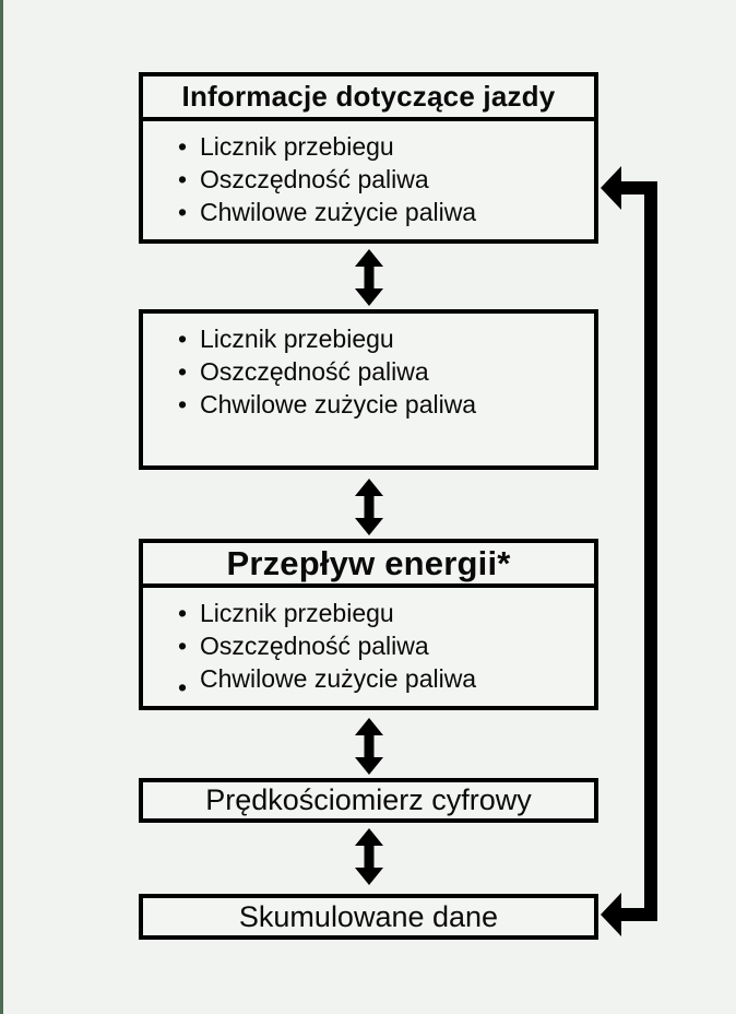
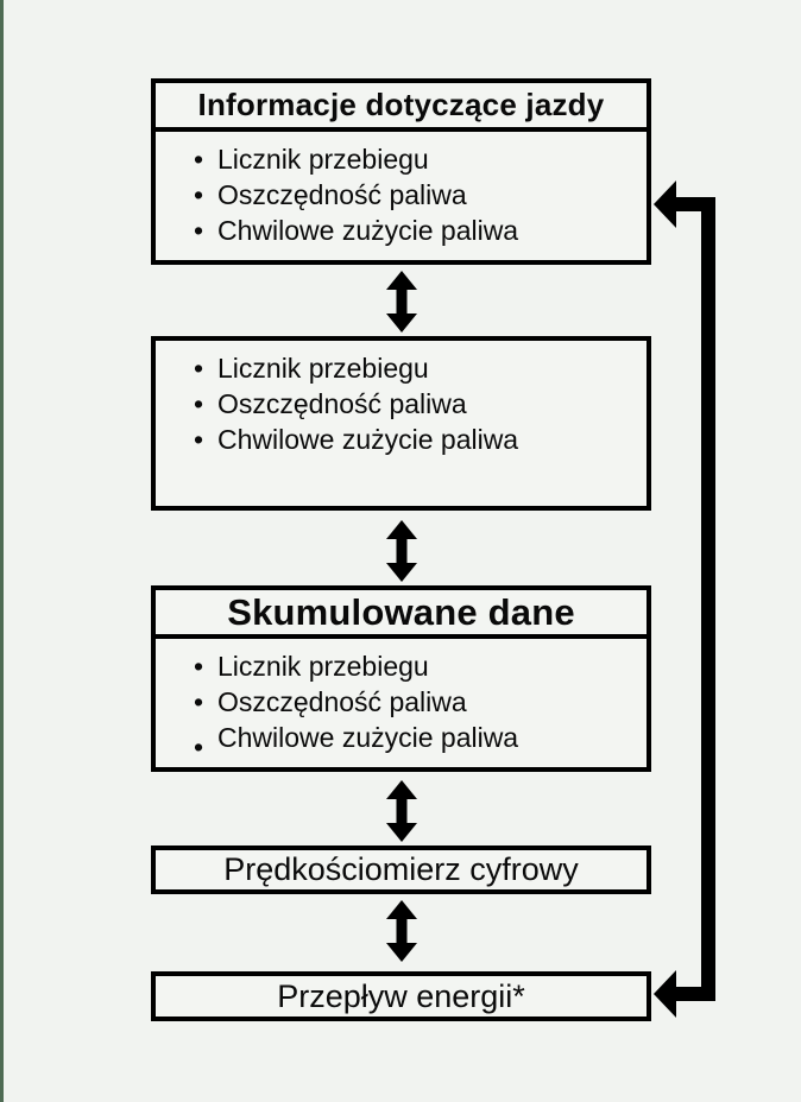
  Informacje dotyczące jazdy
  •
  Licznik przebiegu
  •
  Oszczędność paliwa
  •
  Chwilowe zużycie paliwa
  •
  Licznik przebiegu
  •
  Oszczędność paliwa
  •
  Chwilowe zużycie paliwa
- Przepływ energii*
+ Skumulowane dane
  •
  Licznik przebiegu
  •
  Oszczędność paliwa
  •
  Chwilowe zużycie paliwa
  Prędkościomierz cyfrowy
- Skumulowane dane
+ Przepływ energii*
